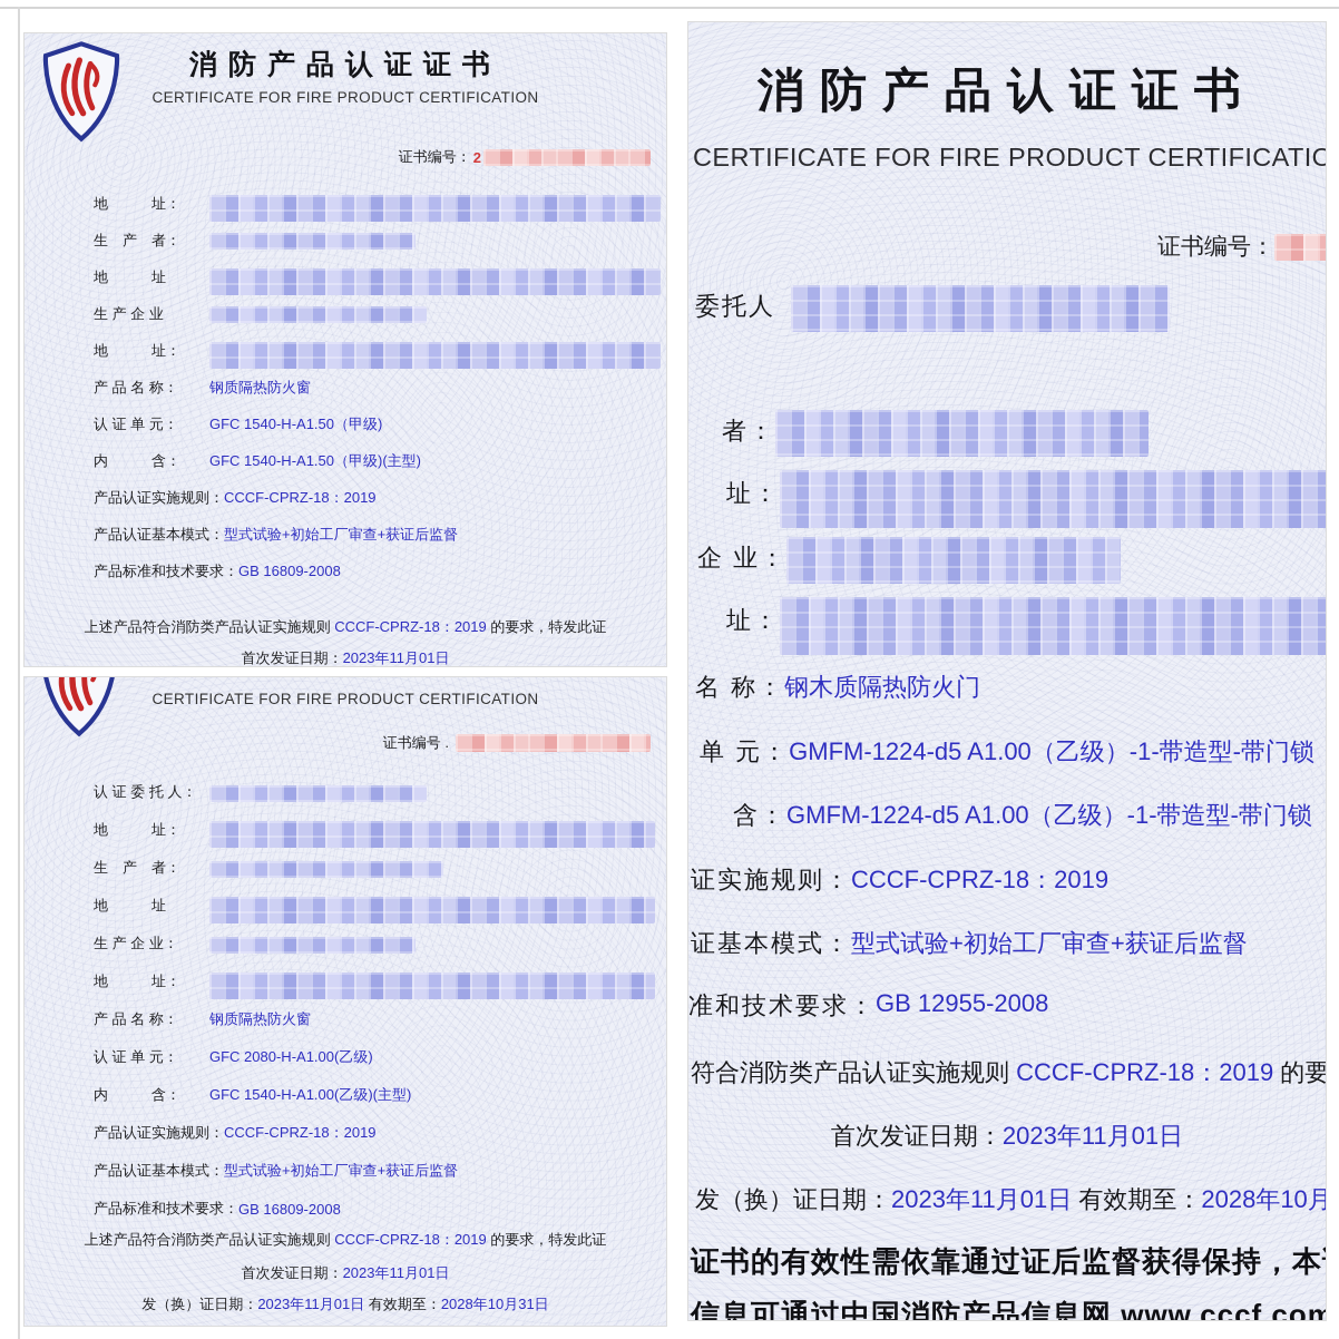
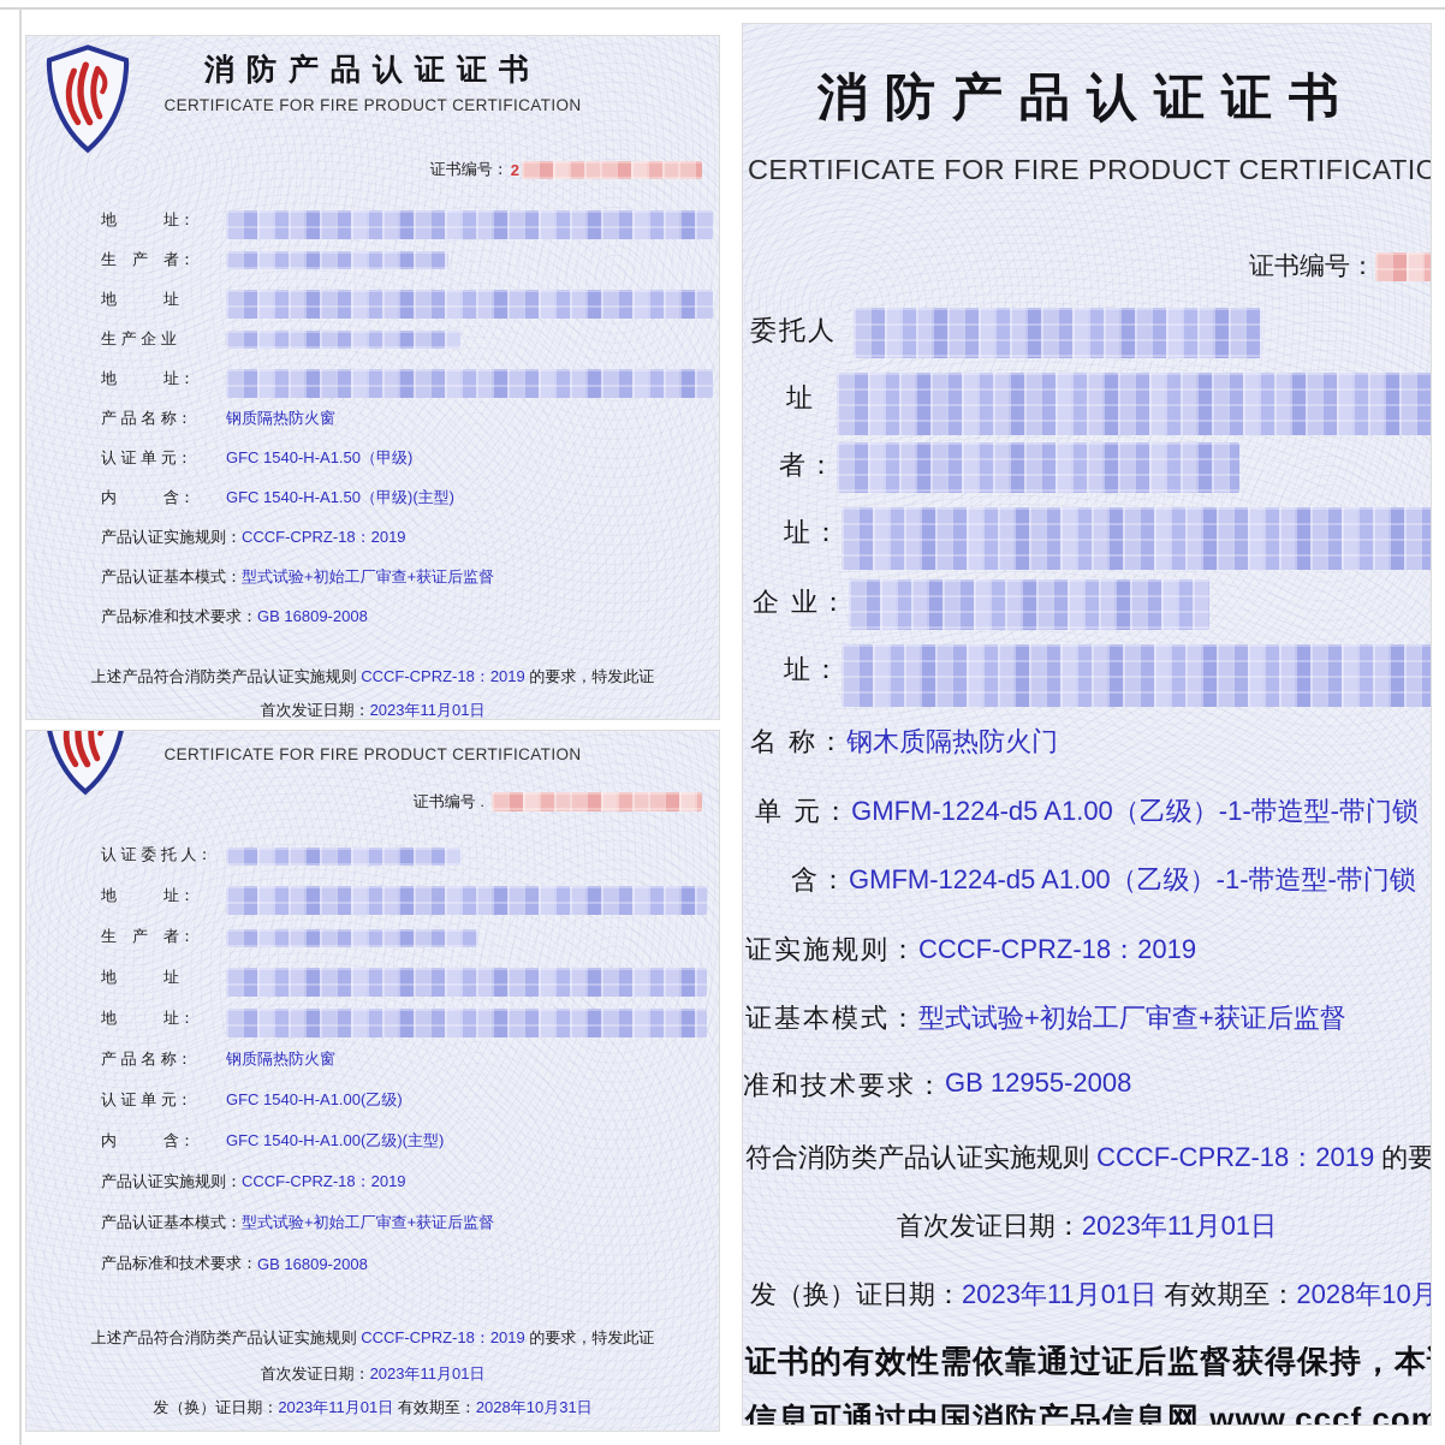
  消防产品认证证书
  CERTIFICATE FOR FIRE PRODUCT CERTIFICATION
  证书编号：
  2
  地 址：
  生 产 者：
  地 址
  生 产 企 业
  地 址：
  产 品 名 称：
  钢质隔热防火窗
  认 证 单 元：
  GFC 1540-H-A1.50（甲级)
  内 含：
  GFC 1540-H-A1.50（甲级)(主型)
  产品认证实施规则：
  CCCF-CPRZ-18：2019
  产品认证基本模式：
  型式试验+初始工厂审查+获证后监督
  产品标准和技术要求：
  GB 16809-2008
  上述产品符合消防类产品认证实施规则 CCCF-CPRZ-18：2019 的要求，特发此证
  首次发证日期：2023年11月01日
  CERTIFICATE FOR FIRE PRODUCT CERTIFICATION
  证书编号 .
  认 证 委 托 人：
  地 址：
  生 产 者：
  地 址
- 生 产 企 业：
  地 址：
  产 品 名 称：
  钢质隔热防火窗
  认 证 单 元：
- GFC 2080-H-A1.00(乙级)
+ GFC 1540-H-A1.00(乙级)
  内 含：
  GFC 1540-H-A1.00(乙级)(主型)
  产品认证实施规则：
  CCCF-CPRZ-18：2019
  产品认证基本模式：
  型式试验+初始工厂审查+获证后监督
  产品标准和技术要求：
  GB 16809-2008
  上述产品符合消防类产品认证实施规则 CCCF-CPRZ-18：2019 的要求，特发此证
  首次发证日期：2023年11月01日
  发（换）证日期：2023年11月01日 有效期至：2028年10月31日
  消防产品认证证书
  CERTIFICATE FOR FIRE PRODUCT CERTIFICATIO
  证书编号：
  委托人
+ 址
  者：
  址：
  企 业：
  址：
  名 称：
  钢木质隔热防火门
  单 元：
  GMFM-1224-d5 A1.00（乙级）-1-带造型-带门锁
  含：
  GMFM-1224-d5 A1.00（乙级）-1-带造型-带门锁
  证实施规则：
  CCCF-CPRZ-18：2019
  证基本模式：
  型式试验+初始工厂审查+获证后监督
  准和技术要求：
  GB 12955-2008
  符合消防类产品认证实施规则 CCCF-CPRZ-18：2019 的要
  首次发证日期：2023年11月01日
  发（换）证日期：2023年11月01日 有效期至：2028年10月
  证书的有效性需依靠通过证后监督获得保持，本
  信息可通过中国消防产品信息网 www.cccf.com
